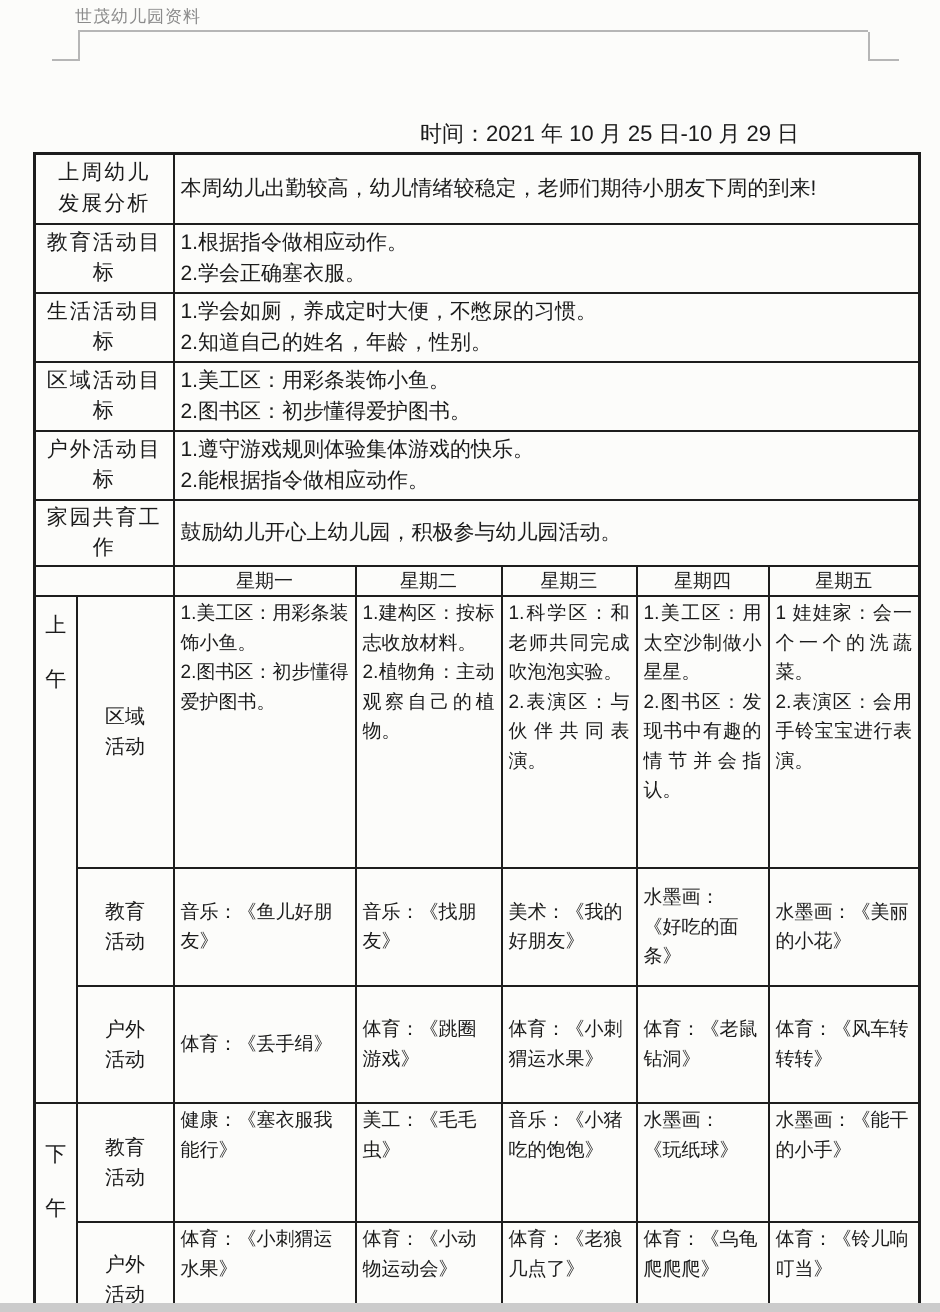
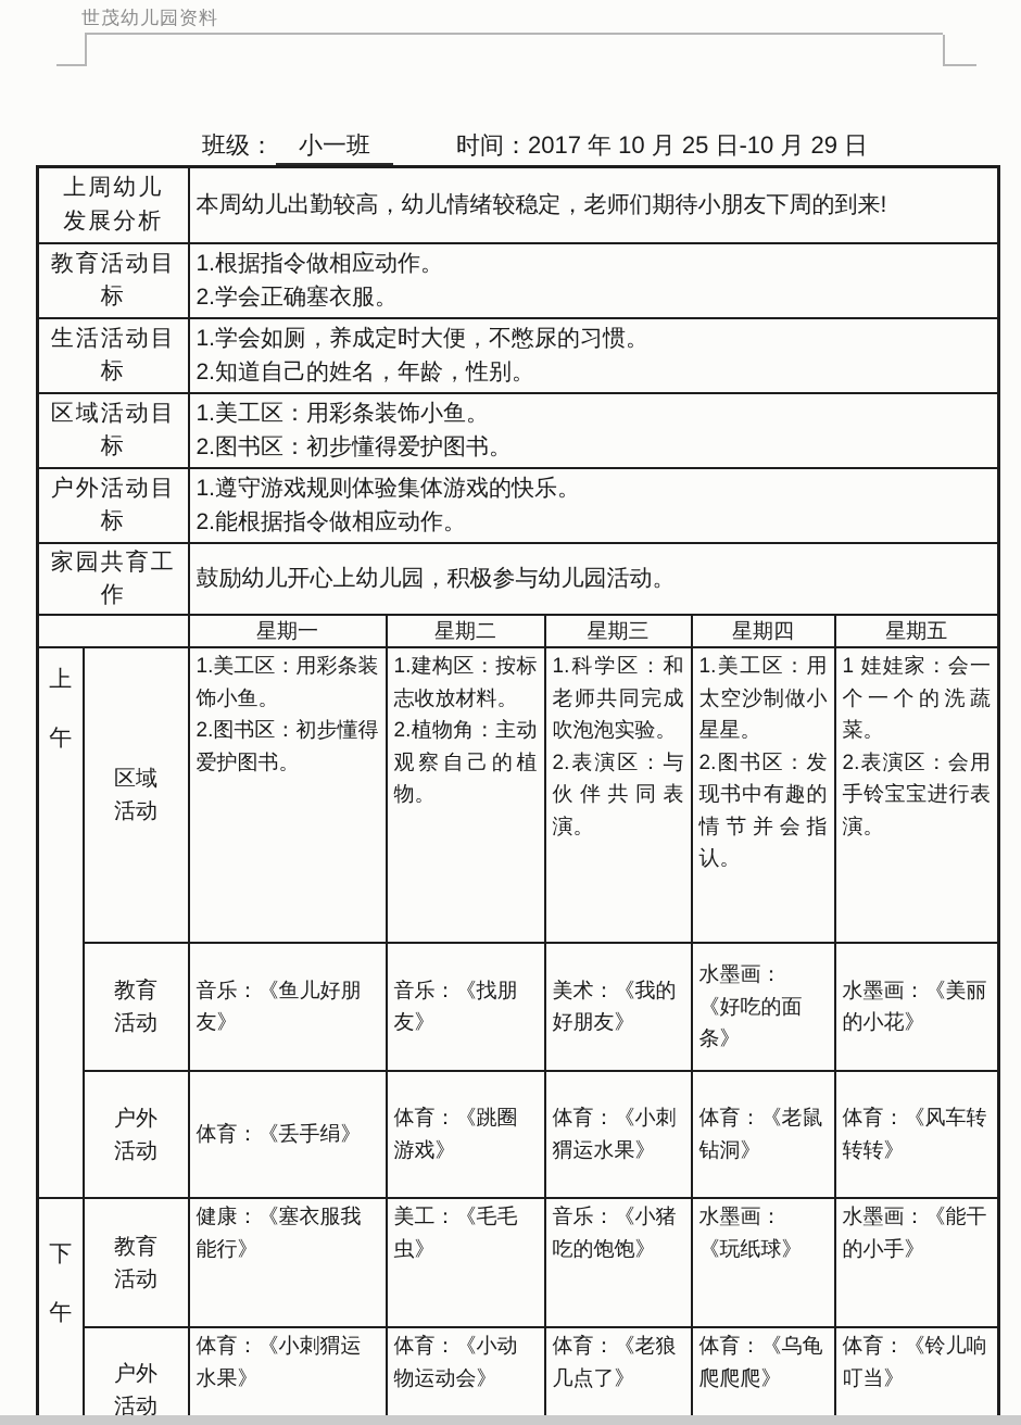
  世茂幼儿园资料
+ 班级： 小一班
- 时间：2021 年 10 月 25 日-10 月 29 日
+ 时间：2017 年 10 月 25 日-10 月 29 日
  上周幼儿 发展分析	本周幼儿出勤较高，幼儿情绪较稳定，老师们期待小朋友下周的到来!
  教育活动目 标	1.根据指令做相应动作。 2.学会正确塞衣服。
  生活活动目 标	1.学会如厕，养成定时大便，不憋尿的习惯。 2.知道自己的姓名，年龄，性别。
  区域活动目 标	1.美工区：用彩条装饰小鱼。 2.图书区：初步懂得爱护图书。
  户外活动目 标	1.遵守游戏规则体验集体游戏的快乐。 2.能根据指令做相应动作。
  家园共育工 作	鼓励幼儿开心上幼儿园，积极参与幼儿园活动。
  	星期一	星期二	星期三	星期四	星期五
  上 午	区域 活动	1.美工区：用彩条装饰小鱼。 2.图书区：初步懂得爱护图书。	1.建构区：按标志收放材料。 2.植物角：主动观察自己的植物。	1.科学区：和老师共同完成吹泡泡实验。 2.表演区：与伙伴共同表演。	1.美工区：用太空沙制做小星星。 2.图书区：发现书中有趣的情节并会指认。	1 娃娃家：会一个一个的洗蔬菜。 2.表演区：会用手铃宝宝进行表演。
  教育 活动	音乐：《鱼儿好朋友》	音乐：《找朋友》	美术：《我的好朋友》	水墨画： 《好吃的面条》	水墨画：《美丽的小花》
  户外 活动	体育：《丢手绢》	体育：《跳圈游戏》	体育：《小刺猬运水果》	体育：《老鼠钻洞》	体育：《风车转转转》
  下 午	教育 活动	健康：《塞衣服我能行》	美工：《毛毛虫》	音乐：《小猪吃的饱饱》	水墨画： 《玩纸球》	水墨画：《能干的小手》
  户外 活动	体育：《小刺猬运水果》	体育：《小动物运动会》	体育：《老狼几点了》	体育：《乌龟爬爬爬》	体育：《铃儿响叮当》
